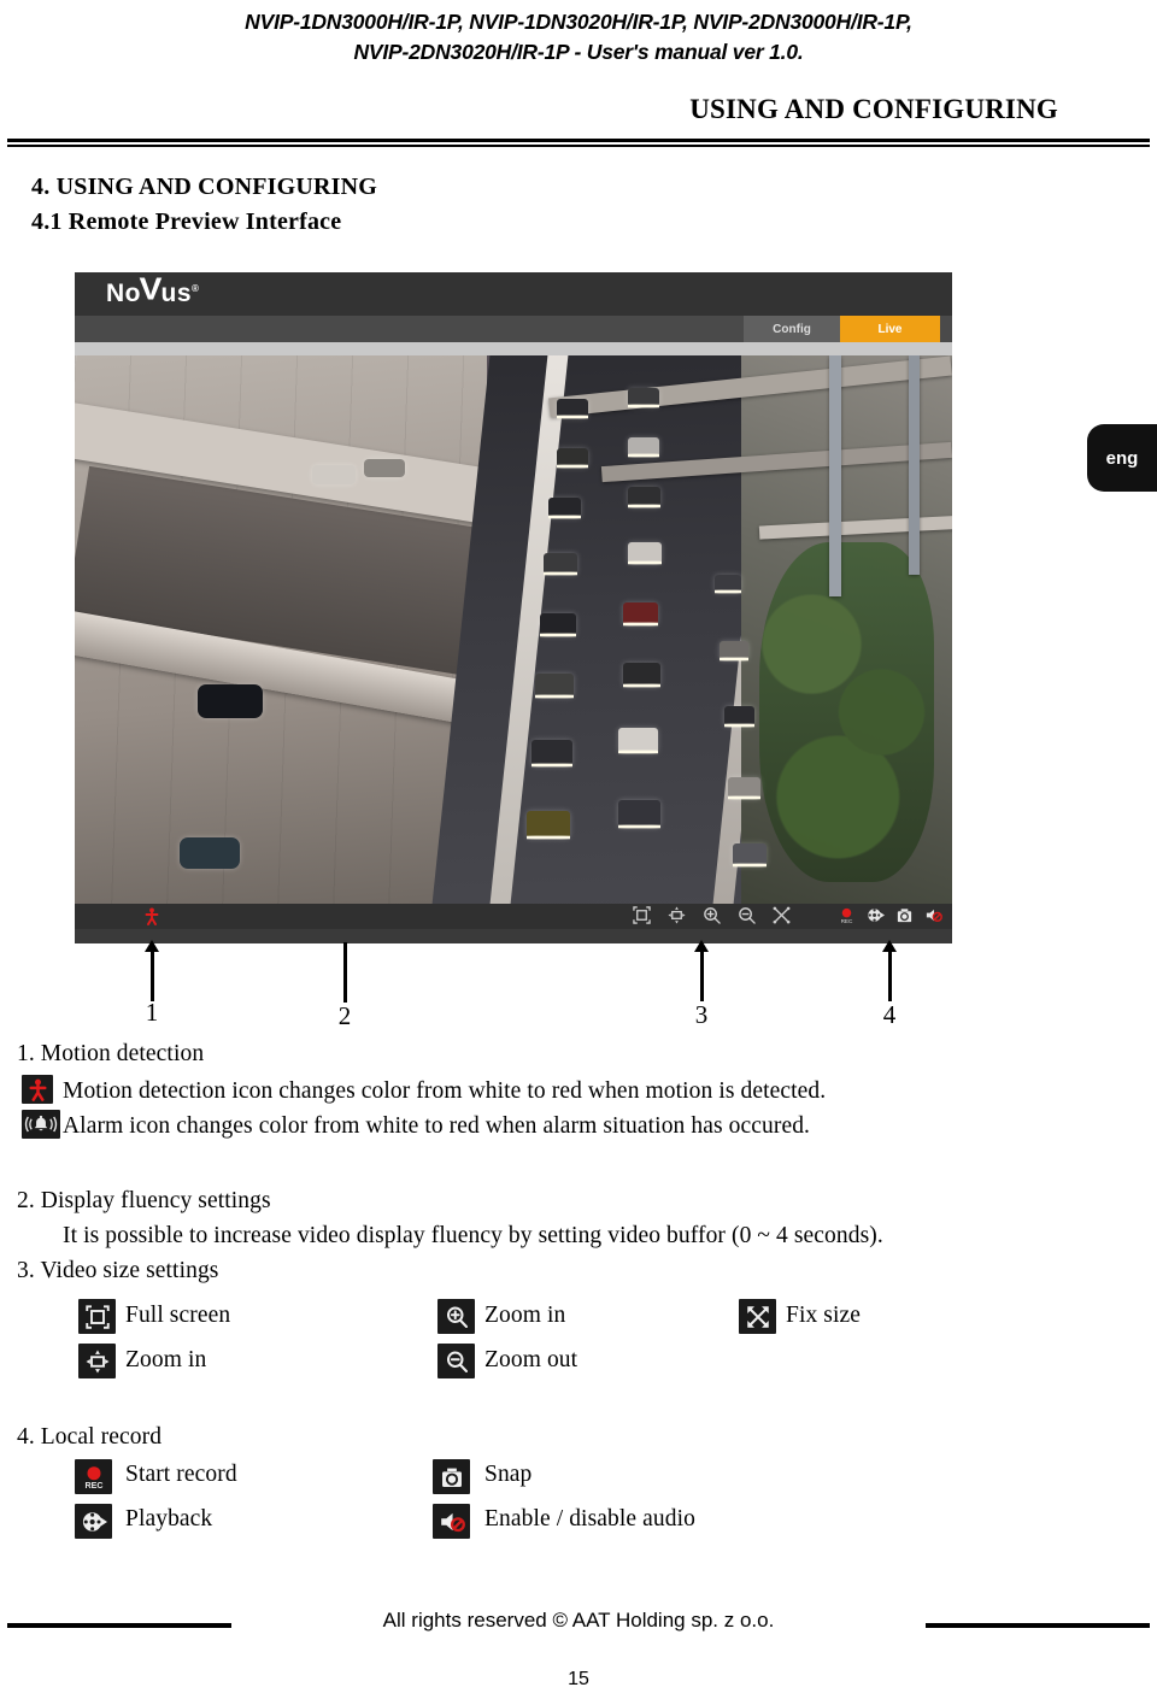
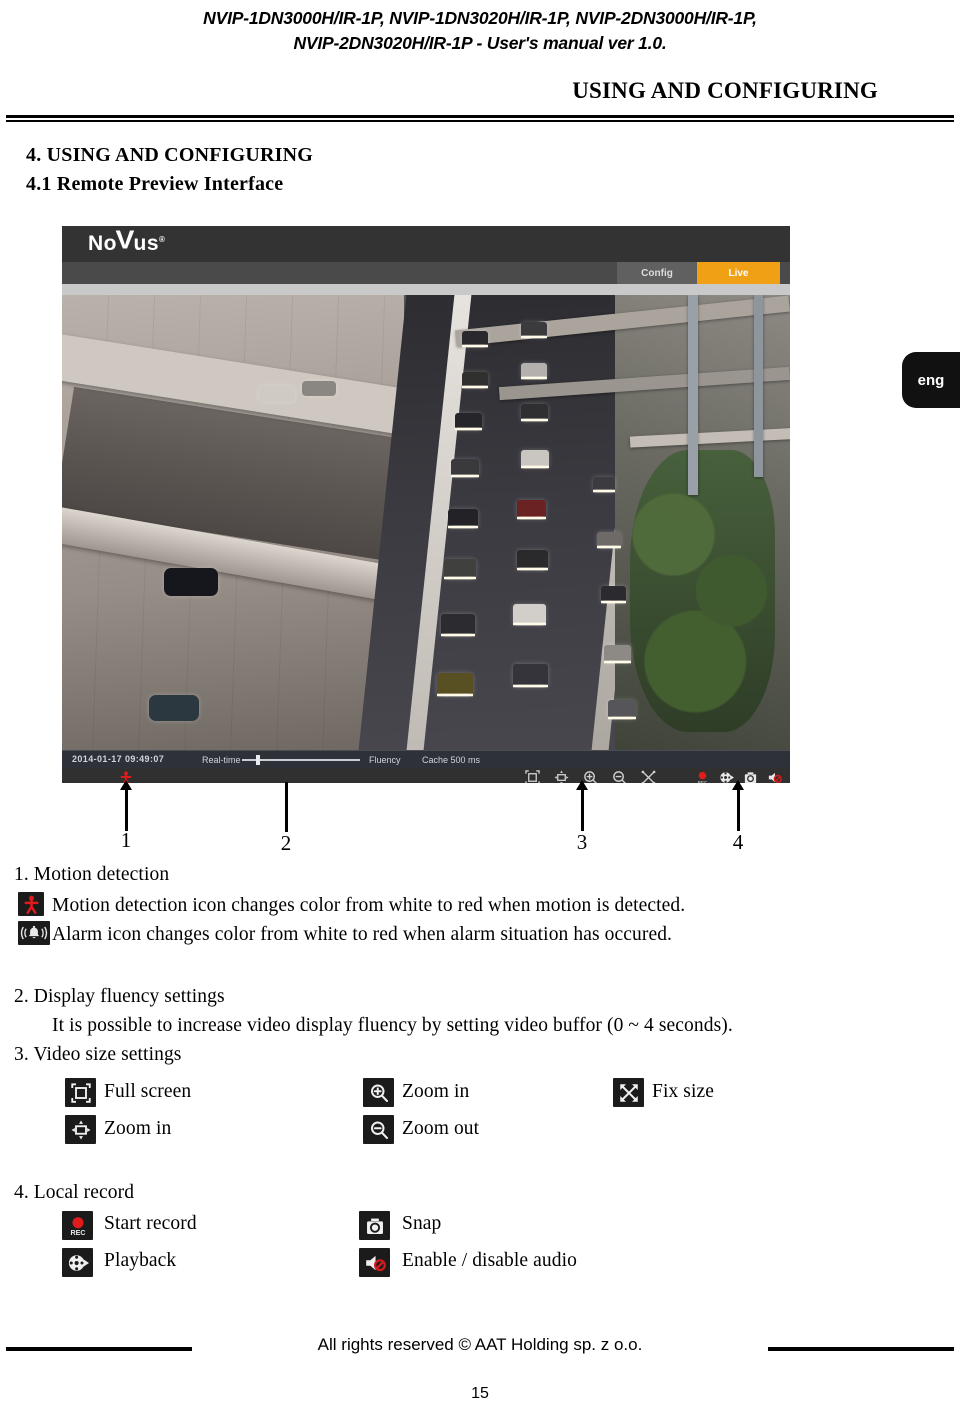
  NVIP-1DN3000H/IR-1P, NVIP-1DN3020H/IR-1P, NVIP-2DN3000H/IR-1P,
  NVIP-2DN3020H/IR-1P - User's manual ver 1.0.
  USING AND CONFIGURING
  4. USING AND CONFIGURING
  4.1 Remote Preview Interface
  eng
  NoVus®
  Config
  Live
+ 2014-01-17 09:49:07
+ Real-time
+ Fluency
+ Cache 500 ms
  1
  2
  3
  4
  1. Motion detection
  Motion detection icon changes color from white to red when motion is detected.
  Alarm icon changes color from white to red when alarm situation has occured.
  2. Display fluency settings
  It is possible to increase video display fluency by setting video buffor (0 ~ 4 seconds).
  3. Video size settings
  Full screen
  Zoom in
  Zoom in
  Zoom out
  Fix size
  4. Local record
  REC
  Start record
  Playback
  Snap
  Enable / disable audio
  All rights reserved © AAT Holding sp. z o.o.
  15
